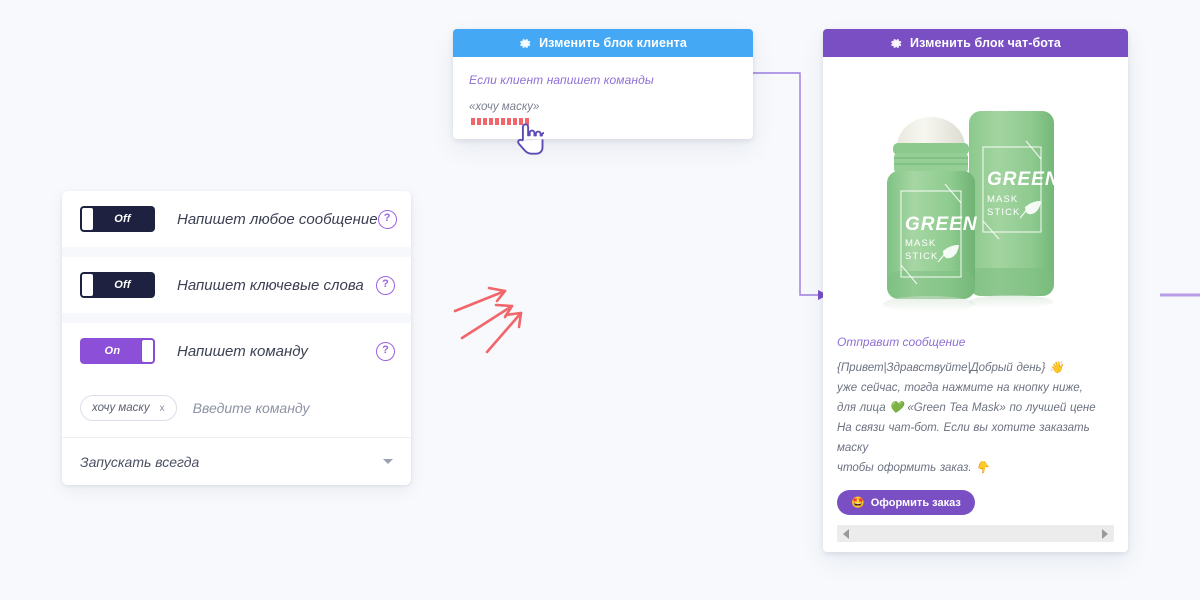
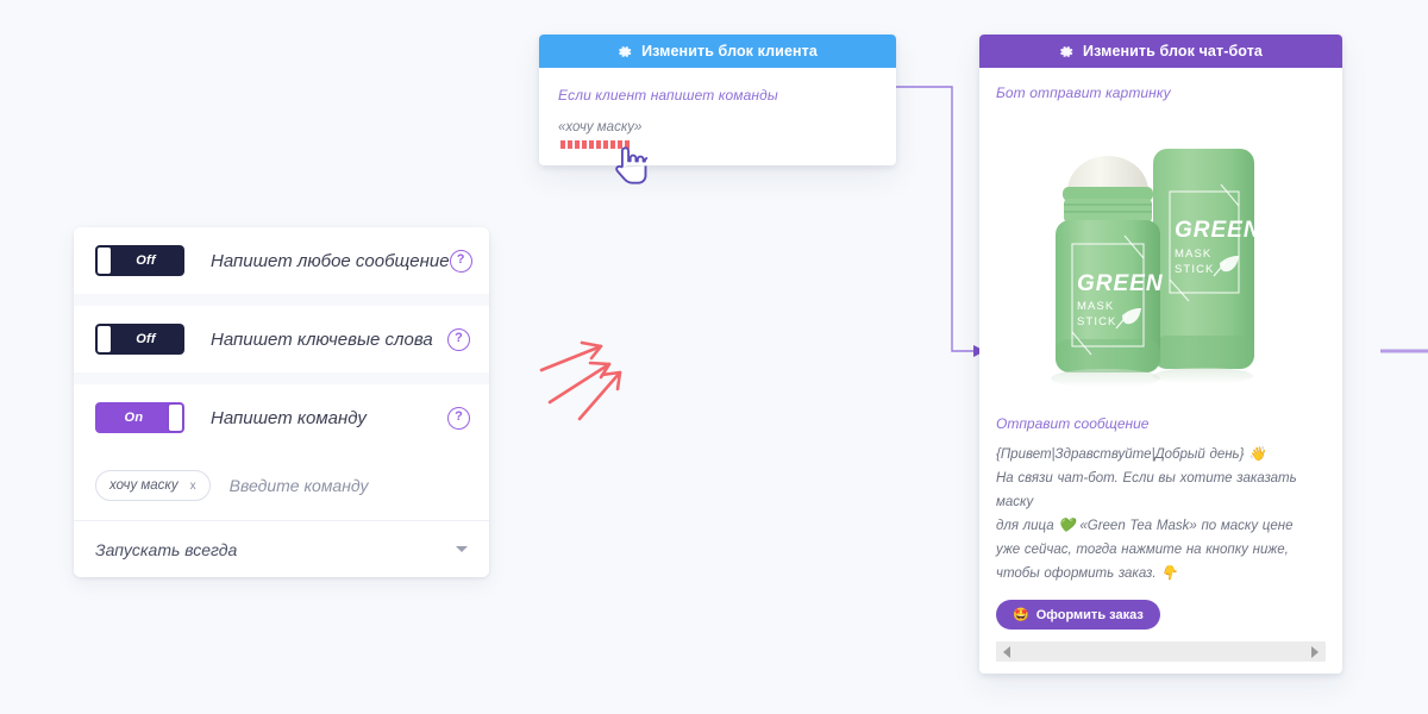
  Off
  Напишет любое сообщение
  ?
  Off
  Напишет ключевые слова
  ?
  On
  Напишет команду
  ?
  хочу маску
  x
  Введите команду
  Запускать всегда
  Изменить блок клиента
  Если клиент напишет команды
  «хочу маску»
  Изменить блок чат-бота
+ Бот отправит картинку
  GREEN
  MASK
  STICK
  GREEN
  MASK
  STICK
  Отправит сообщение
  {Привет|Здравствуйте|Добрый день} 👋
- уже сейчас, тогда нажмите на кнопку ниже,
+ На связи чат-бот. Если вы хотите заказать маску
- для лица 💚 «Green Tea Mask» по лучшей цене
+ для лица 💚 «Green Tea Mask» по маску цене
- На связи чат-бот. Если вы хотите заказать маску
+ уже сейчас, тогда нажмите на кнопку ниже,
  чтобы оформить заказ. 👇
  🤩
  Оформить заказ
